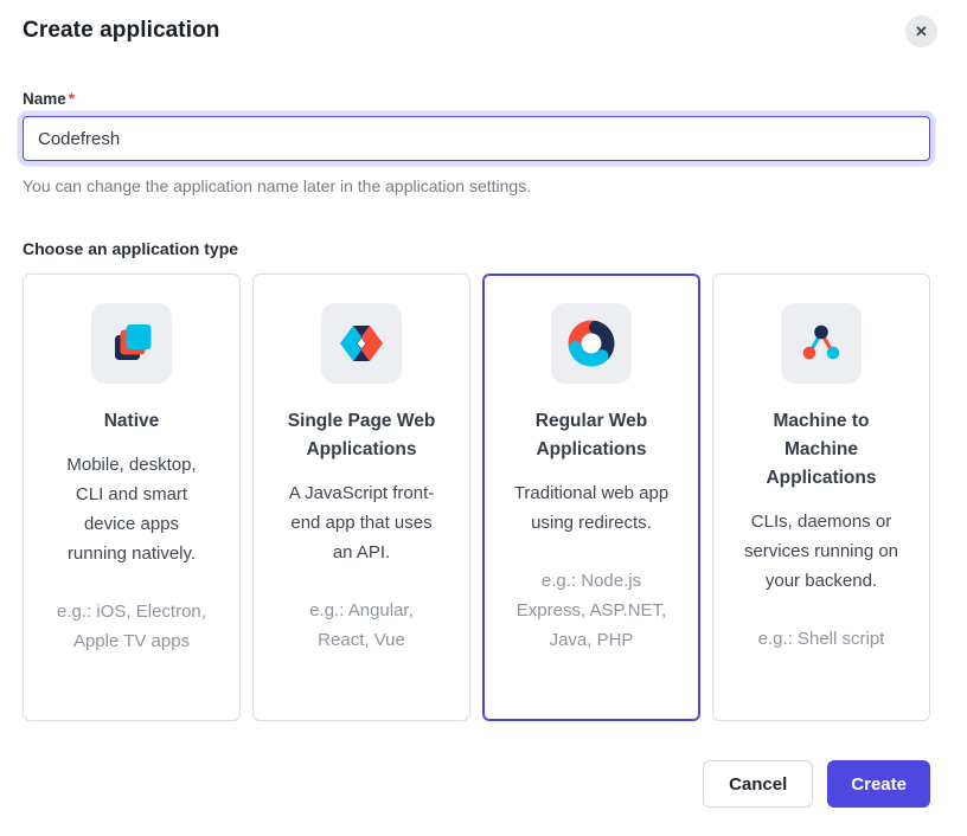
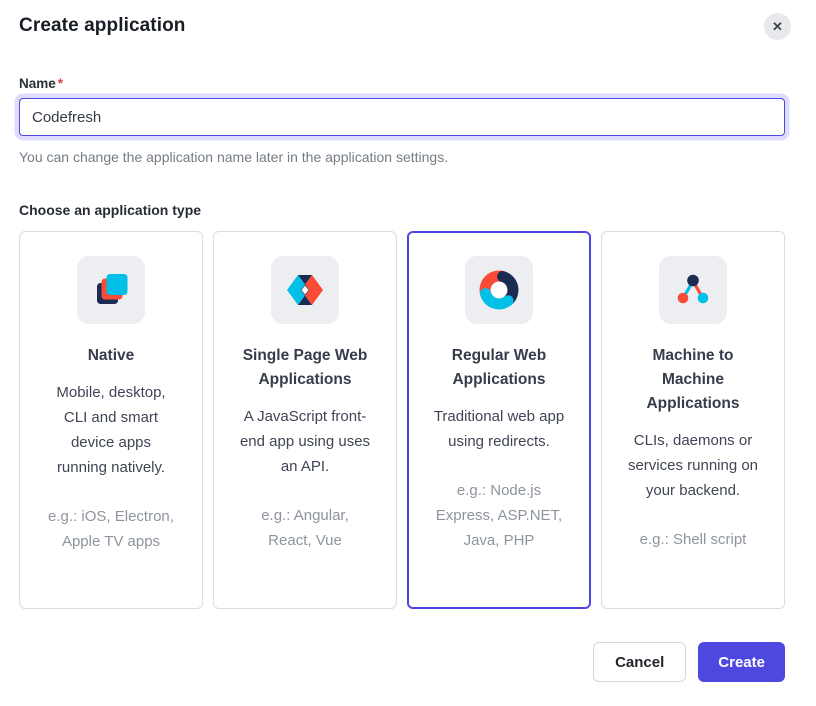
  Create application
  ✕
  Name *
  Codefresh
  You can change the application name later in the application settings.
  Choose an application type
  Native
  Mobile, desktop, CLI and smart device apps running natively.
  e.g.: iOS, Electron, Apple TV apps
  Single Page Web Applications
- A JavaScript front-end app that uses an API.
+ A JavaScript front-end app using uses an API.
  e.g.: Angular, React, Vue
  Regular Web Applications
  Traditional web app using redirects.
  e.g.: Node.js Express, ASP.NET, Java, PHP
  Machine to Machine Applications
  CLIs, daemons or services running on your backend.
  e.g.: Shell script
  Cancel
  Create
